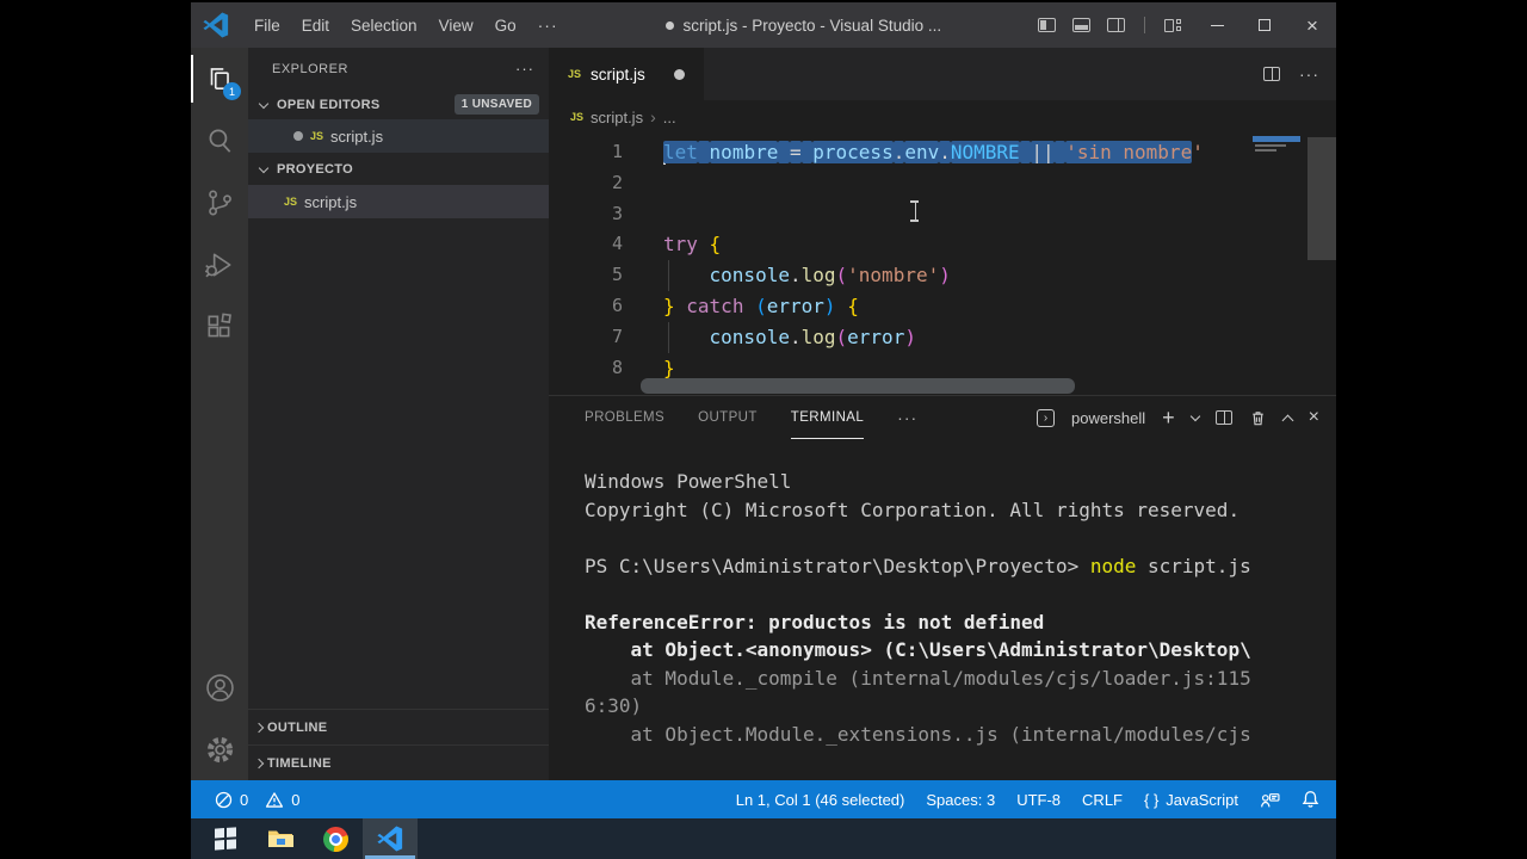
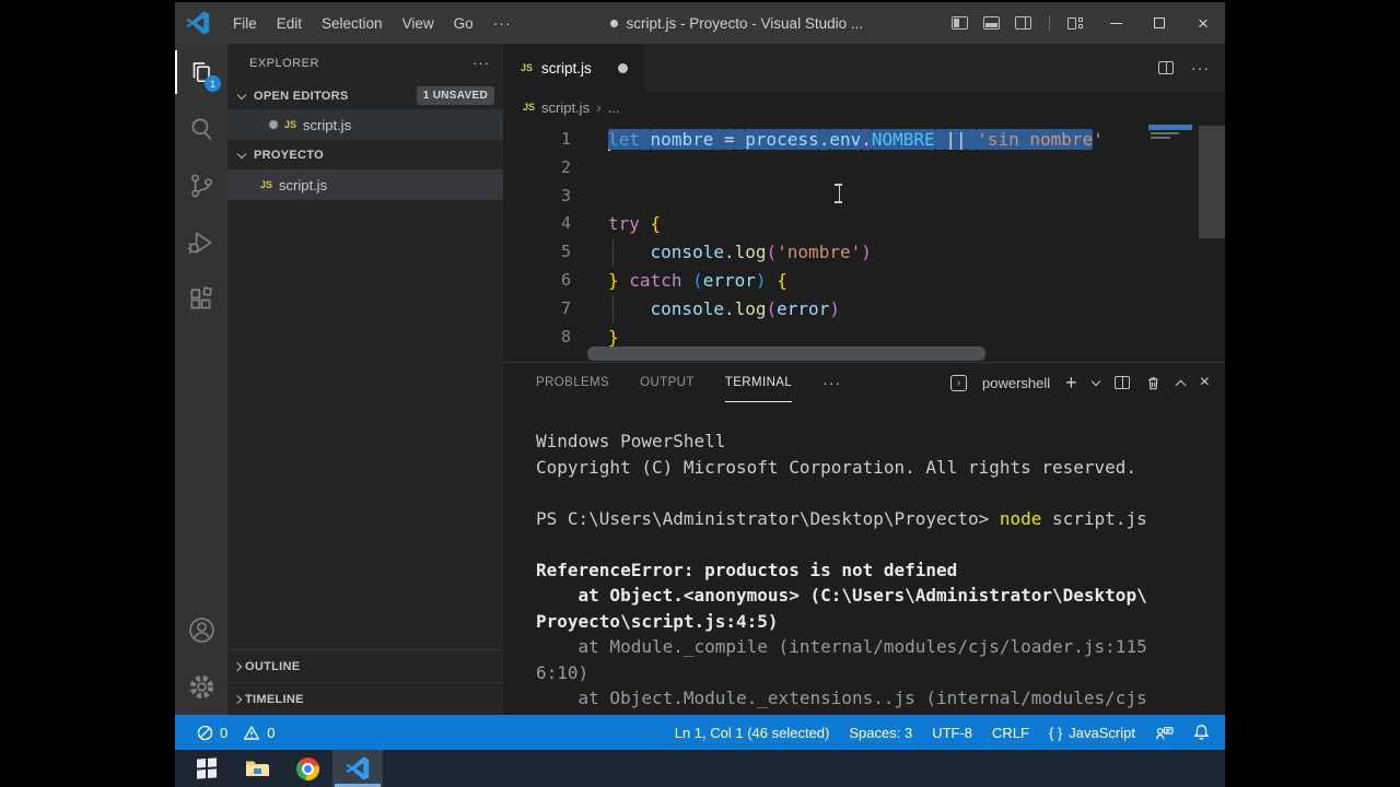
  File
  Edit
  Selection
  View
  Go
  ···
  script.js - Proyecto - Visual Studio ...
  ×
  1
  EXPLORER
  ···
  OPEN EDITORS
  1 UNSAVED
  JS
  script.js
  PROYECTO
  JS
  script.js
  OUTLINE
  TIMELINE
  JS
  script.js
  ···
  JS
  script.js
  ›
  ...
  1
  let nombre = process.env.NOMBRE || 'sin nombre'
  2
  3
  4
  try {
  5
  console.log('nombre')
  6
  } catch (error) {
  7
  console.log(error)
  8
  }
  PROBLEMS
  OUTPUT
  TERMINAL
  ···
  ›
  powershell
  +
  ×
  Windows PowerShell
  Copyright (C) Microsoft Corporation. All rights reserved.
  PS C:\Users\Administrator\Desktop\Proyecto> node script.js
  ReferenceError: productos is not defined
  at Object.<anonymous> (C:\Users\Administrator\Desktop\
+ Proyecto\script.js:4:5)
  at Module._compile (internal/modules/cjs/loader.js:115
- 6:30)
+ 6:10)
  at Object.Module._extensions..js (internal/modules/cjs
  0
  0
  Ln 1, Col 1 (46 selected)
  Spaces: 3
  UTF-8
  CRLF
  { }
  JavaScript
